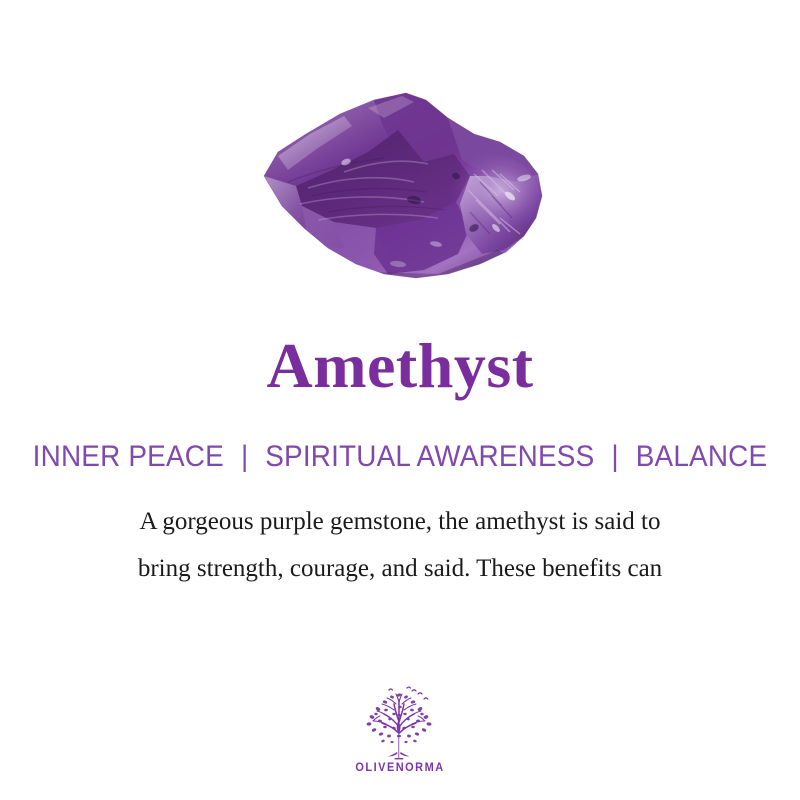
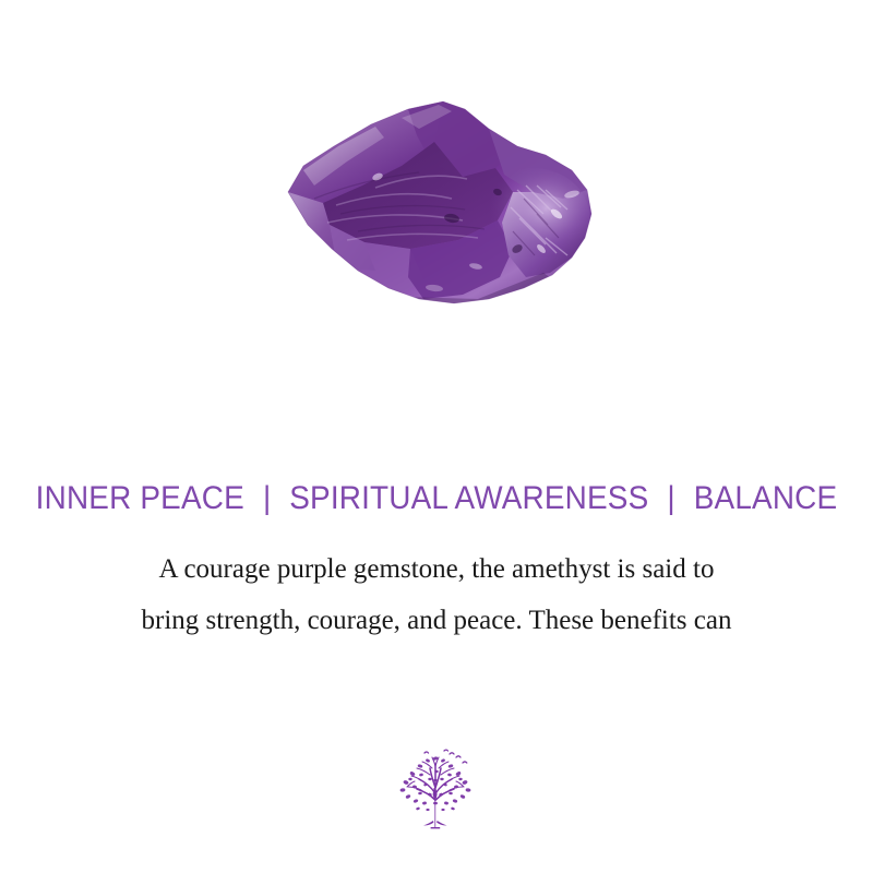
- Amethyst
  INNER PEACE | SPIRITUAL AWARENESS | BALANCE
- A gorgeous purple gemstone, the amethyst is said to
+ A courage purple gemstone, the amethyst is said to
- bring strength, courage, and said. These benefits can
+ bring strength, courage, and peace. These benefits can
- OLIVENORMA
